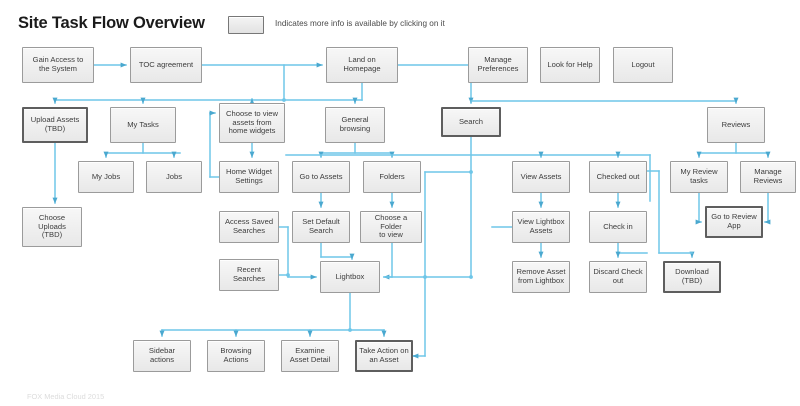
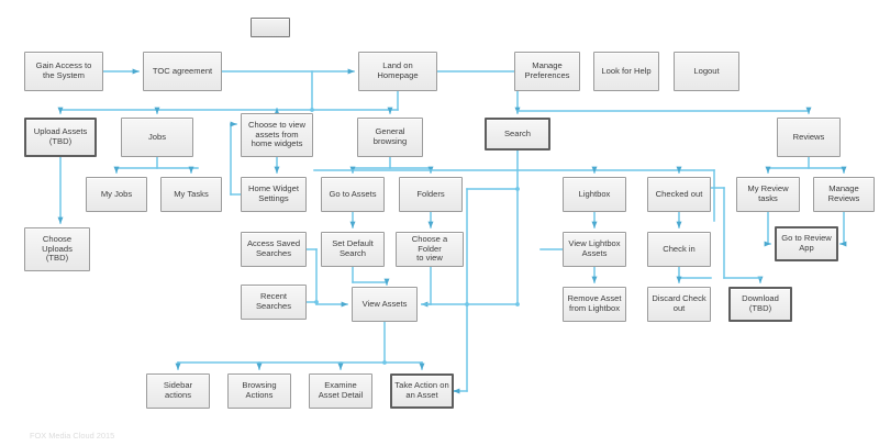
- Site Task Flow Overview
- Indicates more info is available by clicking on it
  Gain Access to
  the System
  TOC agreement
  Land on
  Homepage
  Manage
  Preferences
  Look for Help
  Logout
  Upload Assets
  (TBD)
- My Tasks
+ Jobs
  Choose to view
  assets from
  home widgets
  General
  browsing
  Search
  Reviews
  My Jobs
- Jobs
+ My Tasks
  Home Widget
  Settings
  Go to Assets
  Folders
- View Assets
+ Lightbox
  Checked out
  My Review
  tasks
  Manage
  Reviews
  Access Saved
  Searches
  Set Default
  Search
  Choose a Folder
  to view
  View Lightbox
  Assets
  Check in
  Go to Review
  App
  Choose
  Uploads
  (TBD)
  Recent
  Searches
- Lightbox
+ View Assets
  Remove Asset
  from Lightbox
  Discard Check
  out
  Download
  (TBD)
  Sidebar
  actions
  Browsing
  Actions
  Examine
  Asset Detail
  Take Action on
  an Asset
  FOX Media Cloud 2015
